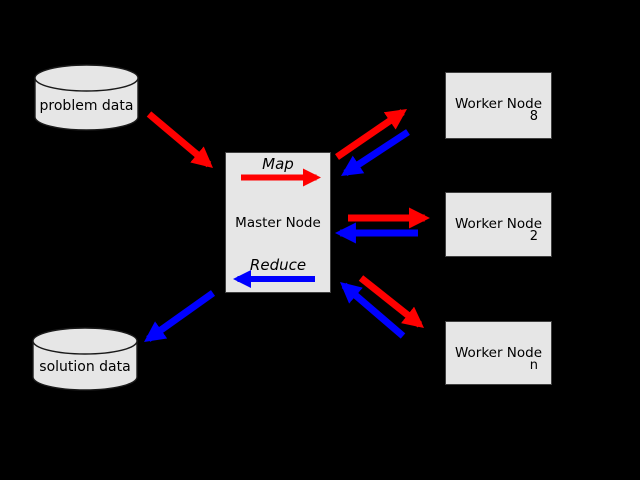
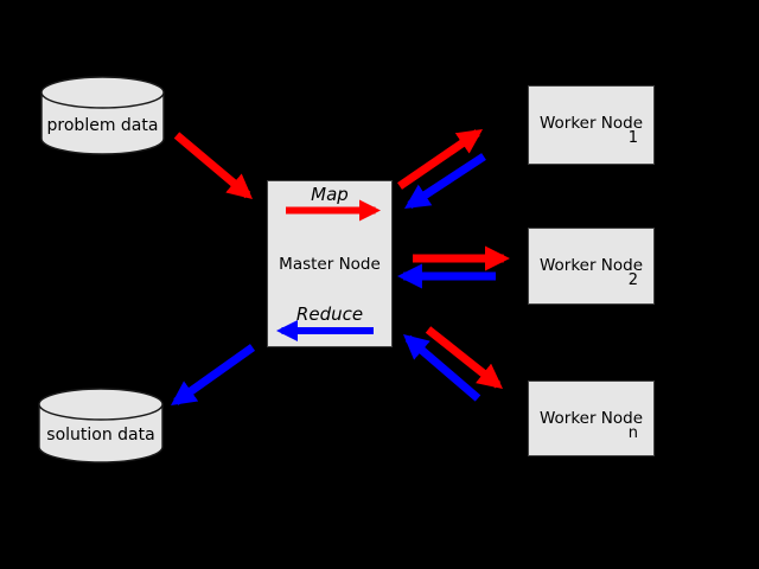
  Worker Node
- 8
+ 1
  Worker Node
  2
  Worker Node
  n
  problem data
  solution data
  Map
  Master Node
  Reduce
